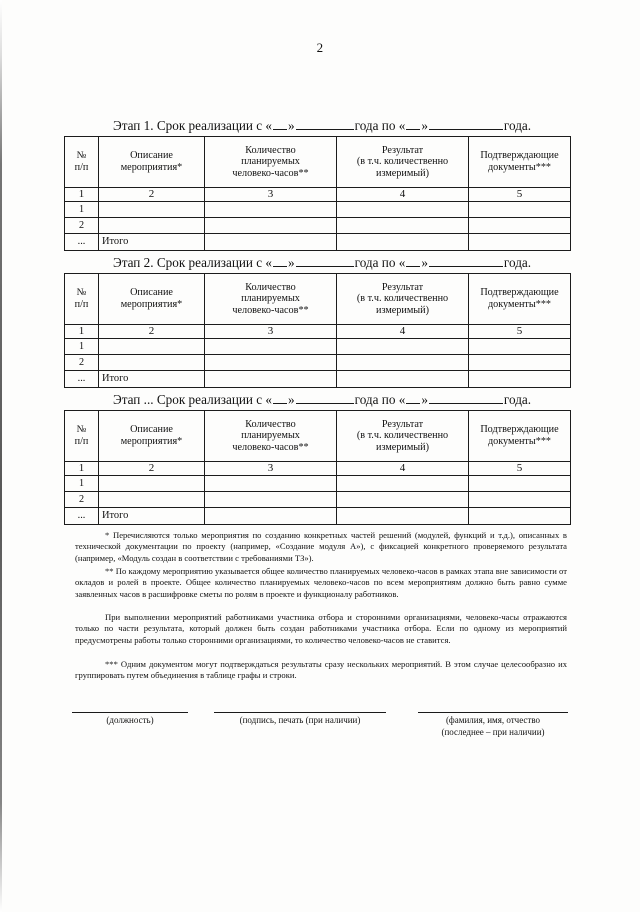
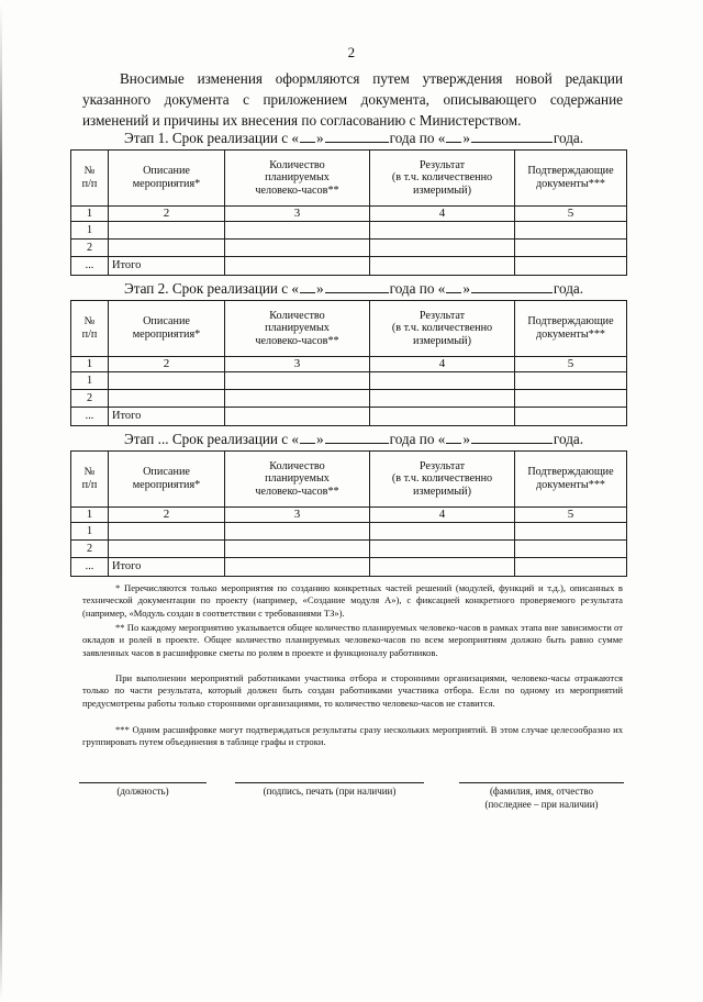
  2
+ Вносимые изменения оформляются путем утверждения новой редакции указанного документа с приложением документа, описывающего содержание изменений и причины их внесения по согласованию с Министерством.
  Этап 1. Срок реализации с « » года по « » года.
  № п/п	Описание мероприятия*	Количество планируемых человеко-часов**	Результат (в т.ч. количественно измеримый)	Подтверждающие документы***
  1	2	3	4	5
  1
  2
  ...	Итого
  Этап 2. Срок реализации с « » года по « » года.
  № п/п	Описание мероприятия*	Количество планируемых человеко-часов**	Результат (в т.ч. количественно измеримый)	Подтверждающие документы***
  1	2	3	4	5
  1
  2
  ...	Итого
  Этап ... Срок реализации с « » года по « » года.
  № п/п	Описание мероприятия*	Количество планируемых человеко-часов**	Результат (в т.ч. количественно измеримый)	Подтверждающие документы***
  1	2	3	4	5
  1
  2
  ...	Итого
  * Перечисляются только мероприятия по созданию конкретных частей решений (модулей, функций и т.д.), описанных в технической документации по проекту (например, «Создание модуля А»), с фиксацией конкретного проверяемого результата (например, «Модуль создан в соответствии с требованиями ТЗ»).
  ** По каждому мероприятию указывается общее количество планируемых человеко-часов в рамках этапа вне зависимости от окладов и ролей в проекте. Общее количество планируемых человеко-часов по всем мероприятиям должно быть равно сумме заявленных часов в расшифровке сметы по ролям в проекте и функционалу работников.
  При выполнении мероприятий работниками участника отбора и сторонними организациями, человеко-часы отражаются только по части результата, который должен быть создан работниками участника отбора. Если по одному из мероприятий предусмотрены работы только сторонними организациями, то количество человеко-часов не ставится.
- *** Одним документом могут подтверждаться результаты сразу нескольких мероприятий. В этом случае целесообразно их группировать путем объединения в таблице графы и строки.
+ *** Одним расшифровке могут подтверждаться результаты сразу нескольких мероприятий. В этом случае целесообразно их группировать путем объединения в таблице графы и строки.
  (должность)
  (подпись, печать (при наличии)
  (фамилия, имя, отчество
  (последнее – при наличии)
